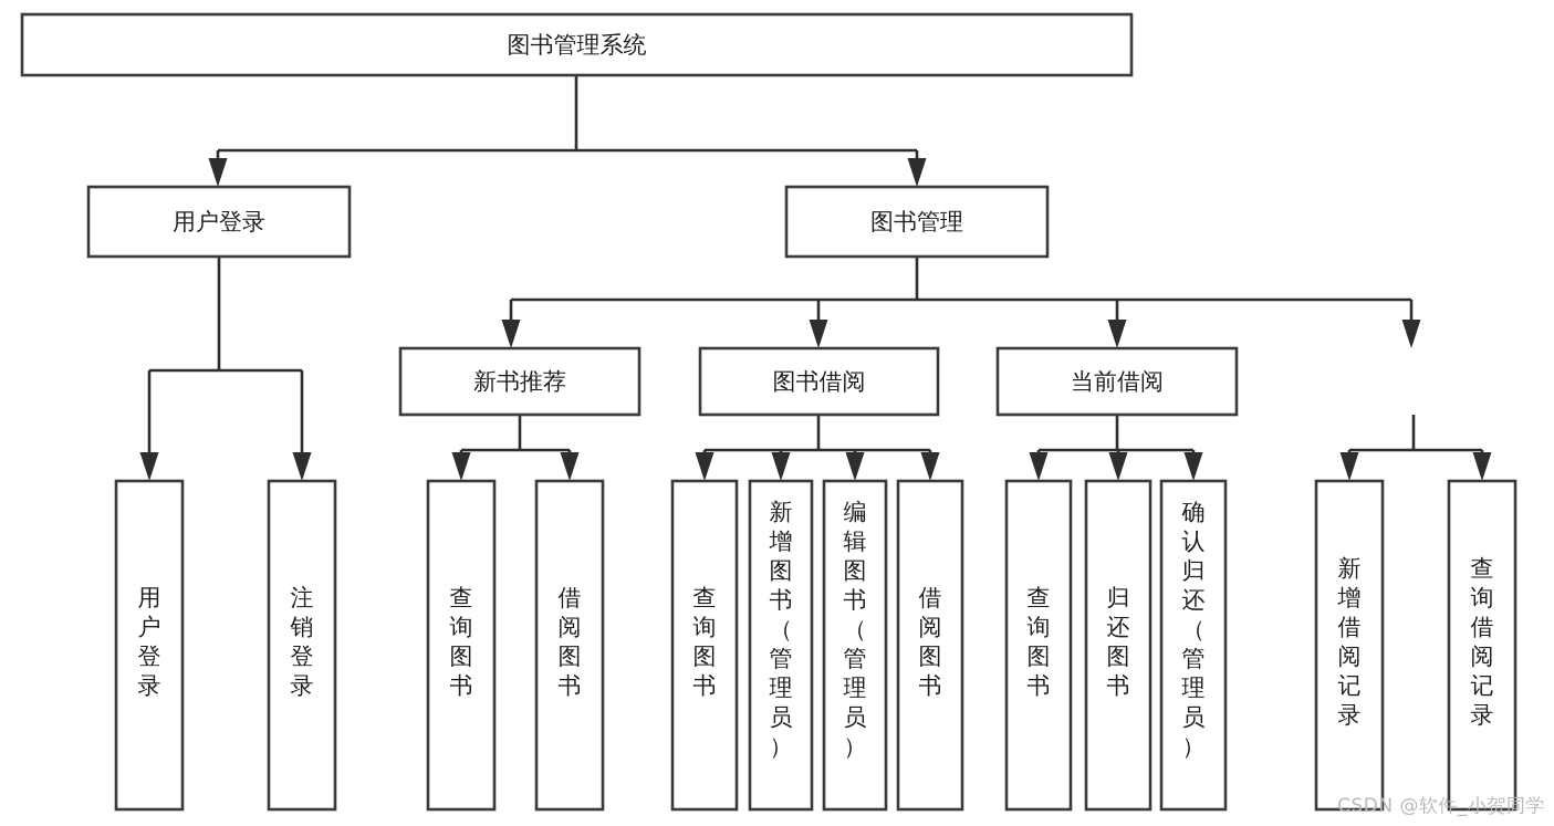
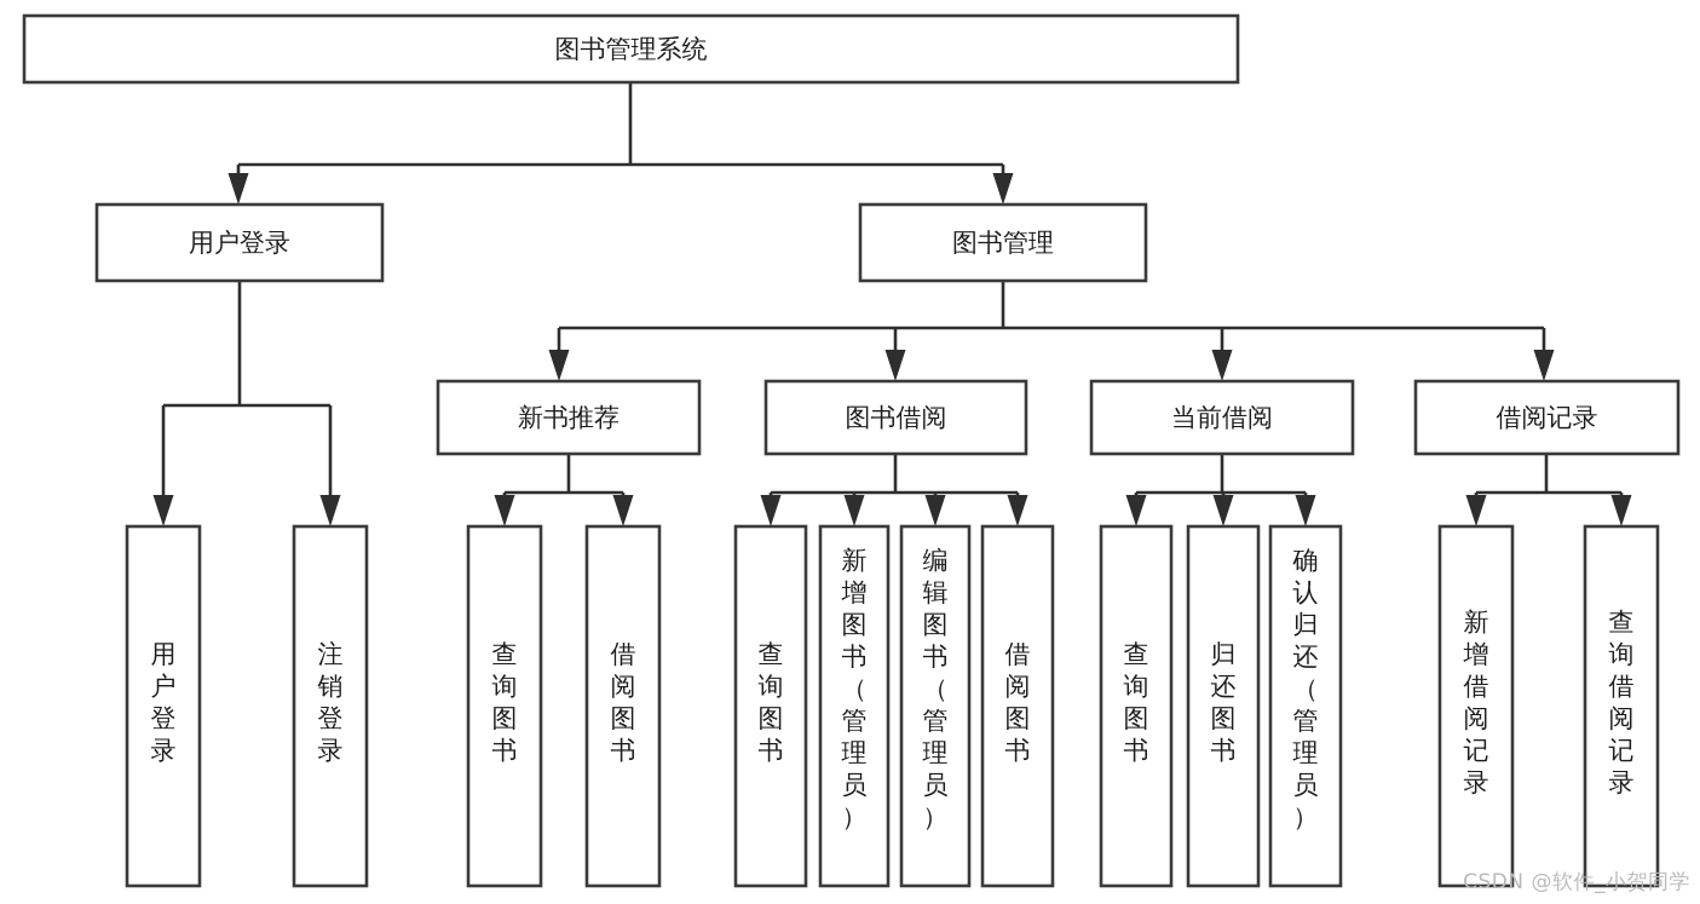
  图书管理系统
  用户登录
  图书管理
  新书推荐
  图书借阅
  当前借阅
+ 借阅记录
  用户登录
  注销登录
  查询图书
  借阅图书
  查询图书
  新增图书（管理员）
  编辑图书（管理员）
  借阅图书
  查询图书
  归还图书
  确认归还（管理员）
  新增借阅记录
  查询借阅记录
  CSDN @软件_小贺同学
